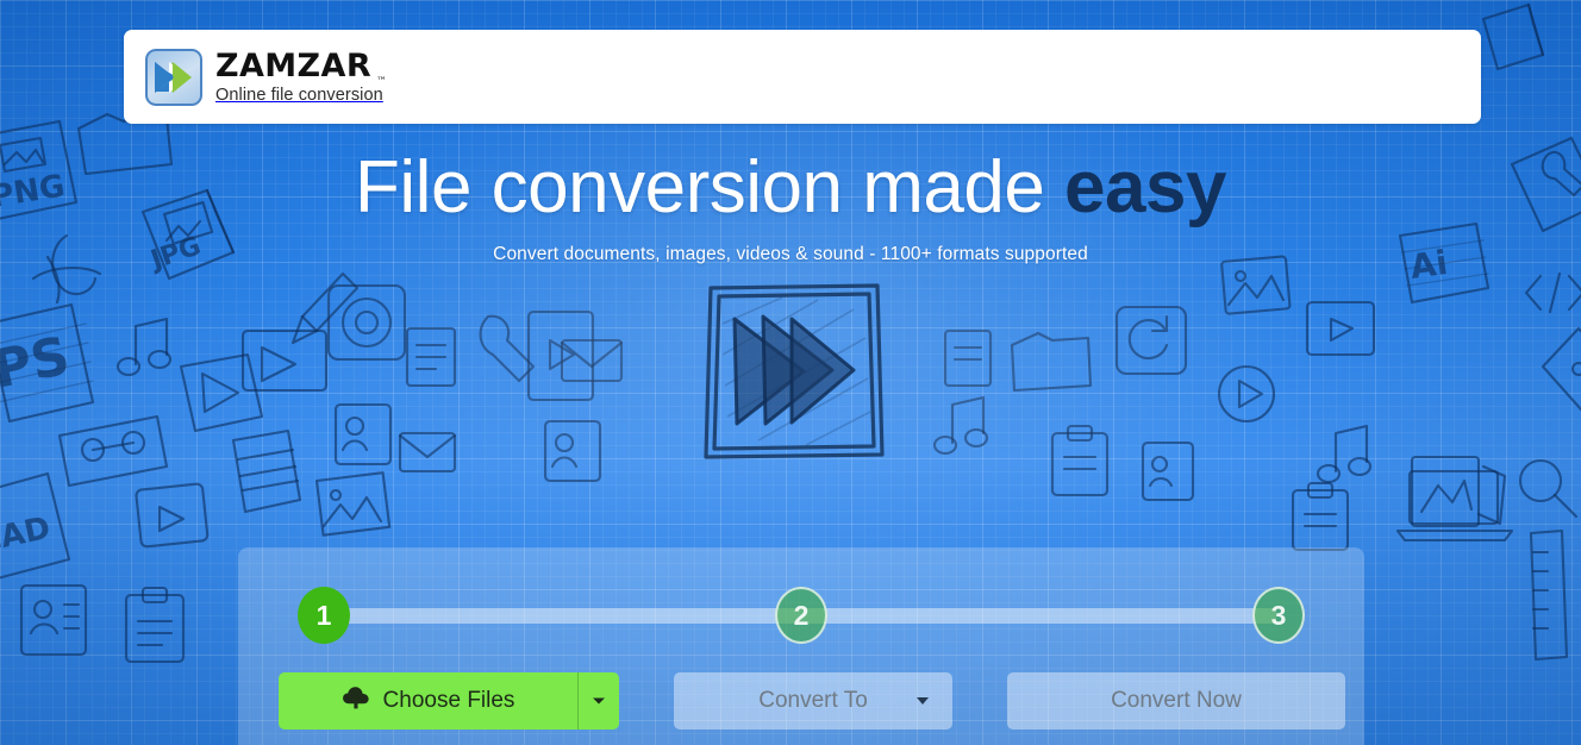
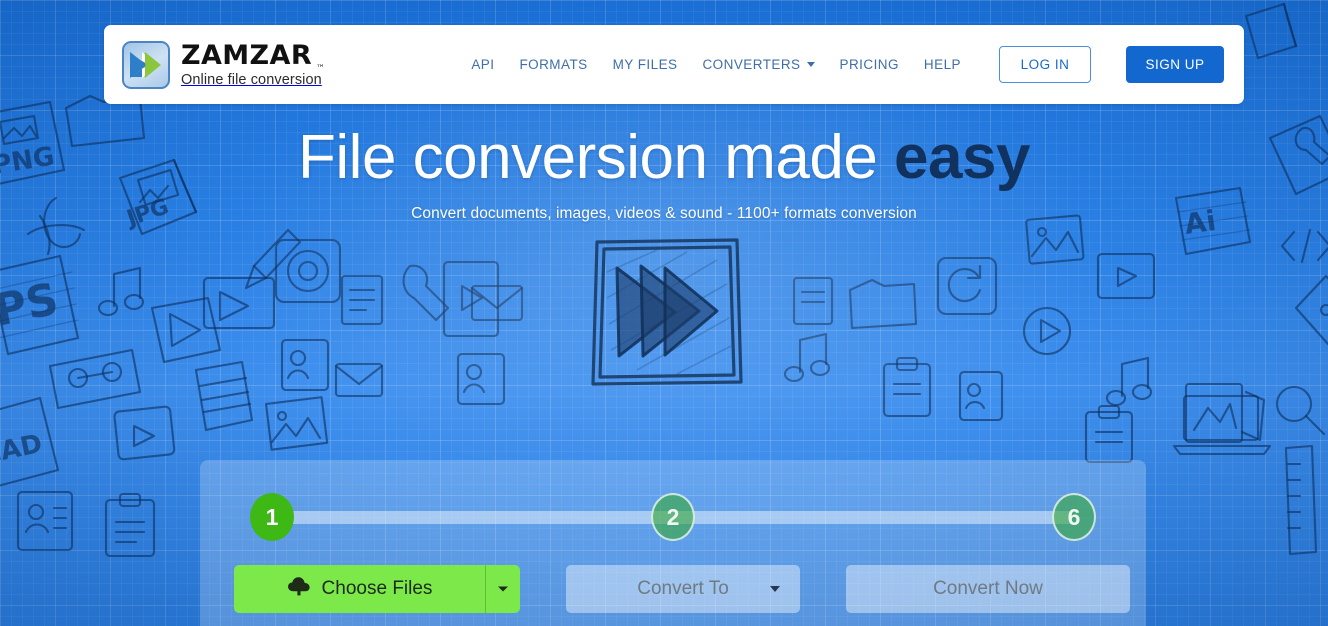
  ZAMZAR
  ™
  Online file conversion
+ API
+ FORMATS
+ MY FILES
+ CONVERTERS
+ PRICING
+ HELP
+ LOG IN
+ SIGN UP
  File conversion made easy
- Convert documents, images, videos & sound - 1100+ formats supported
+ Convert documents, images, videos & sound - 1100+ formats conversion
  1
  2
- 3
+ 6
  Choose Files
  Convert To
  Convert Now
